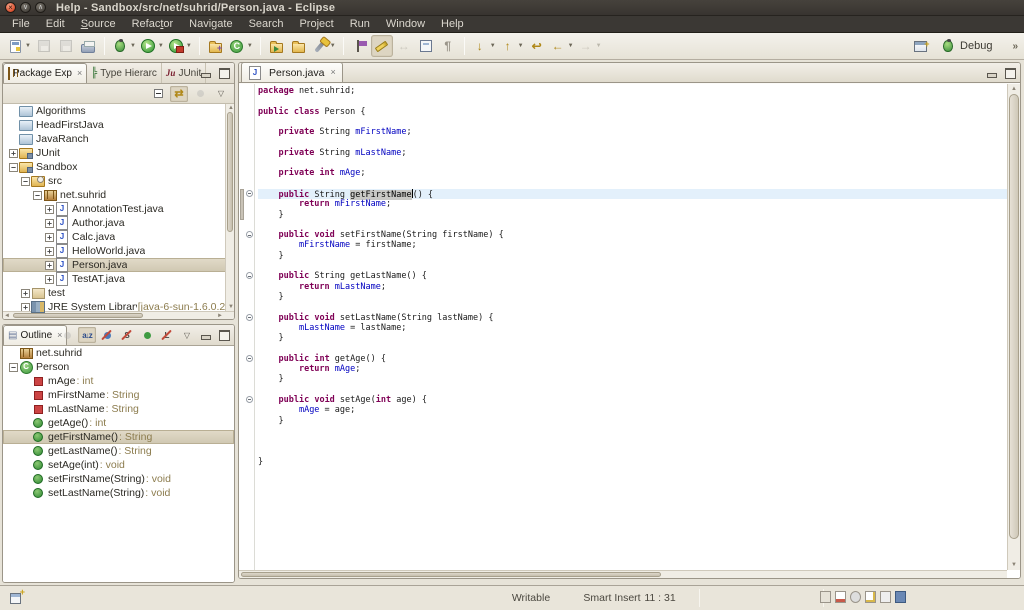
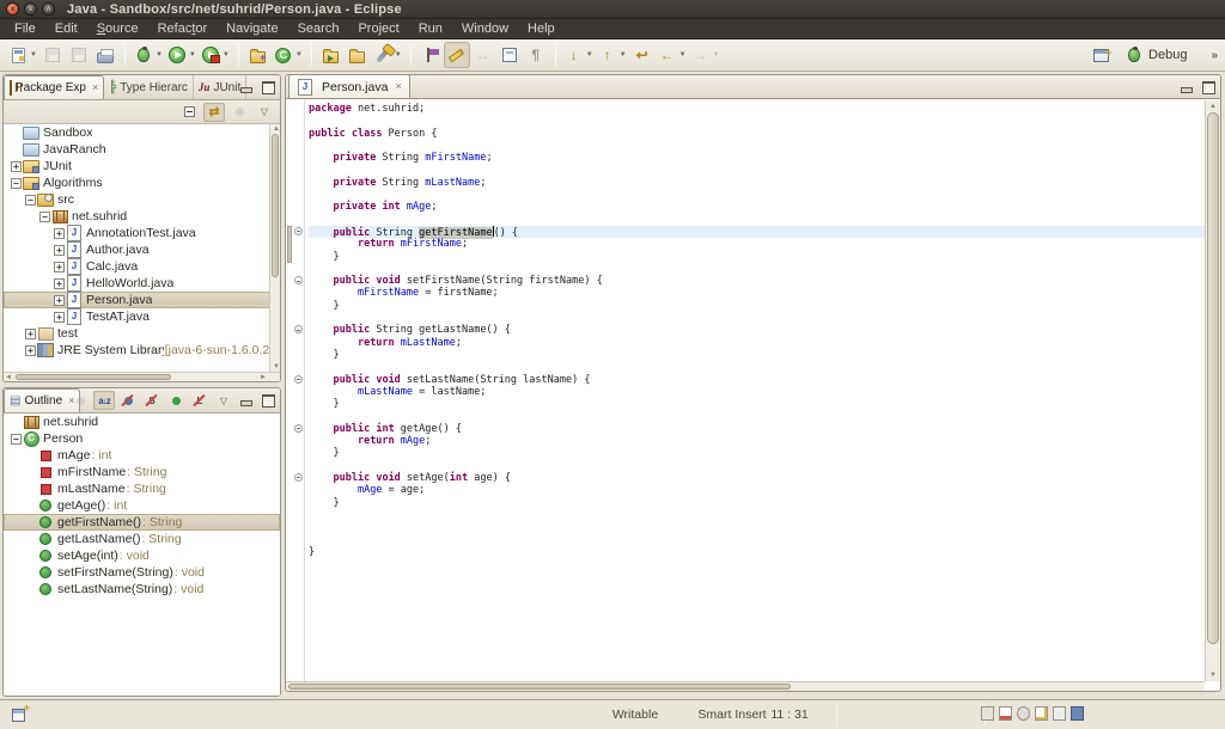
  ×
- Help - Sandbox/src/net/suhrid/Person.java - Eclipse
+ Java - Sandbox/src/net/suhrid/Person.java - Eclipse
  File
  Edit
  Source
  Refactor
  Navigate
  Search
  Project
  Run
  Window
  Help
  C
  ↔
  ¶
  ↓
  ↑
  ↩
  ←
  →
  Debug
  »
  ackage Exp
  ×
  ╠
  Type Hierarc
  Ju
  JUni
  ⇄
  ▽
- Algorithms
+ Sandbox
- HeadFirstJava
  JavaRanch
  +
  JUnit
  −
- Sandbox
+ Algorithms
  −
  src
  −
  net.suhrid
  +
  AnnotationTest.java
  +
  Author.java
  +
  Calc.java
  +
  HelloWorld.java
  +
  Person.java
  +
  TestAT.java
  +
  test
  +
  JRE System Librar
  [java-6-sun-1.6.0.2
  ▤
  Outline
  ×
  a↓z
  ▽
  net.suhrid
  −
  Person
  mAge
  : int
  mFirstName
  : String
  mLastName
  : String
  getAge()
  : int
  getFirstName()
  : String
  getLastName()
  : String
  setAge(int)
  : void
  setFirstName(String)
  : void
  setLastName(String)
  : void
  Person.java
  ×
  package net.suhrid;
  public class Person {
  private String mFirstName;
  private String mLastName;
  private int mAge;
  public String getFirstName() {
  return mFirstName;
  }
  public void setFirstName(String firstName) {
  mFirstName = firstName;
  }
  public String getLastName() {
  return mLastName;
  }
  public void setLastName(String lastName) {
  mLastName = lastName;
  }
  public int getAge() {
  return mAge;
  }
  public void setAge(int age) {
  mAge = age;
  }
  }
  Writable
  Smart Insert
  11 : 31
